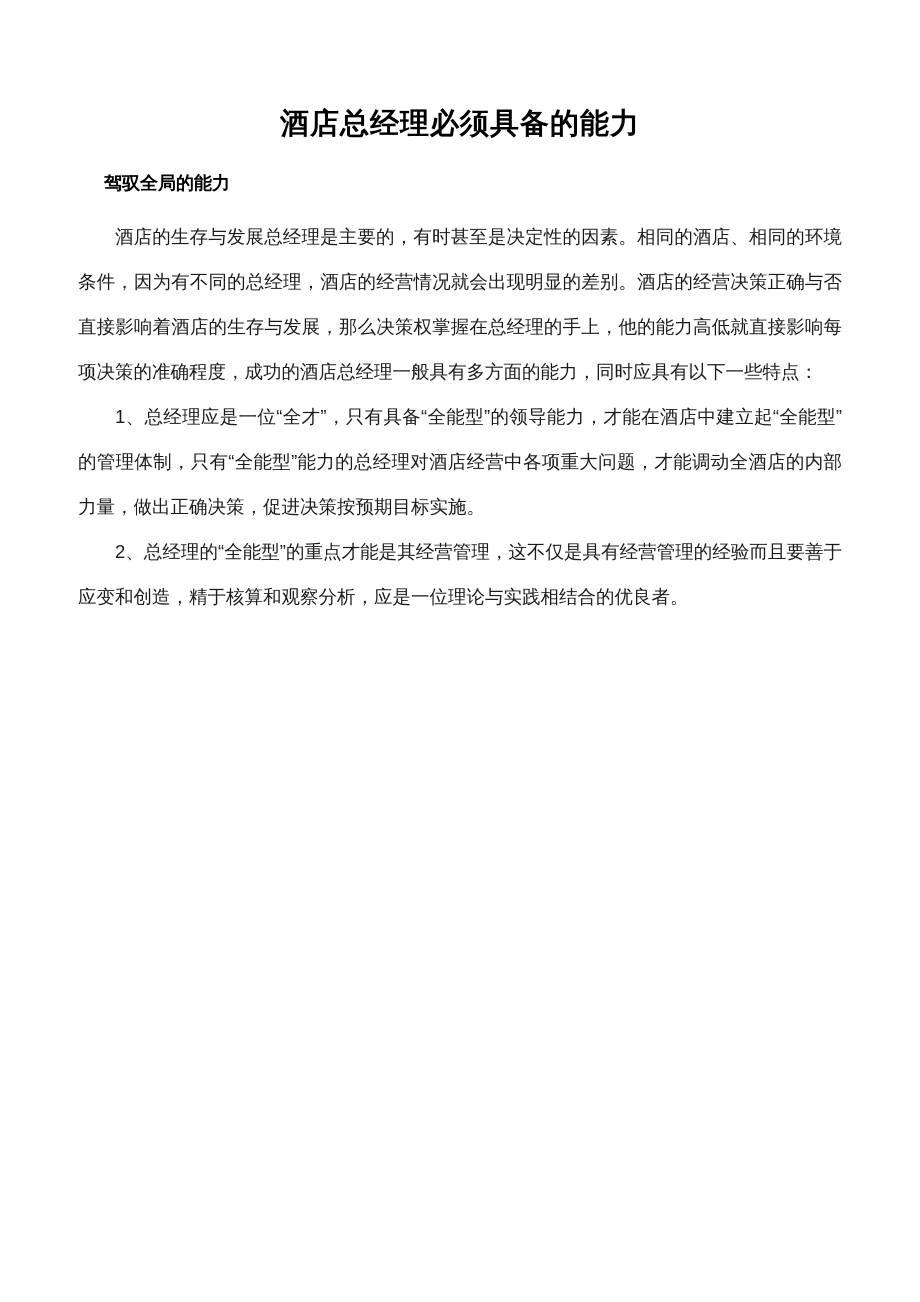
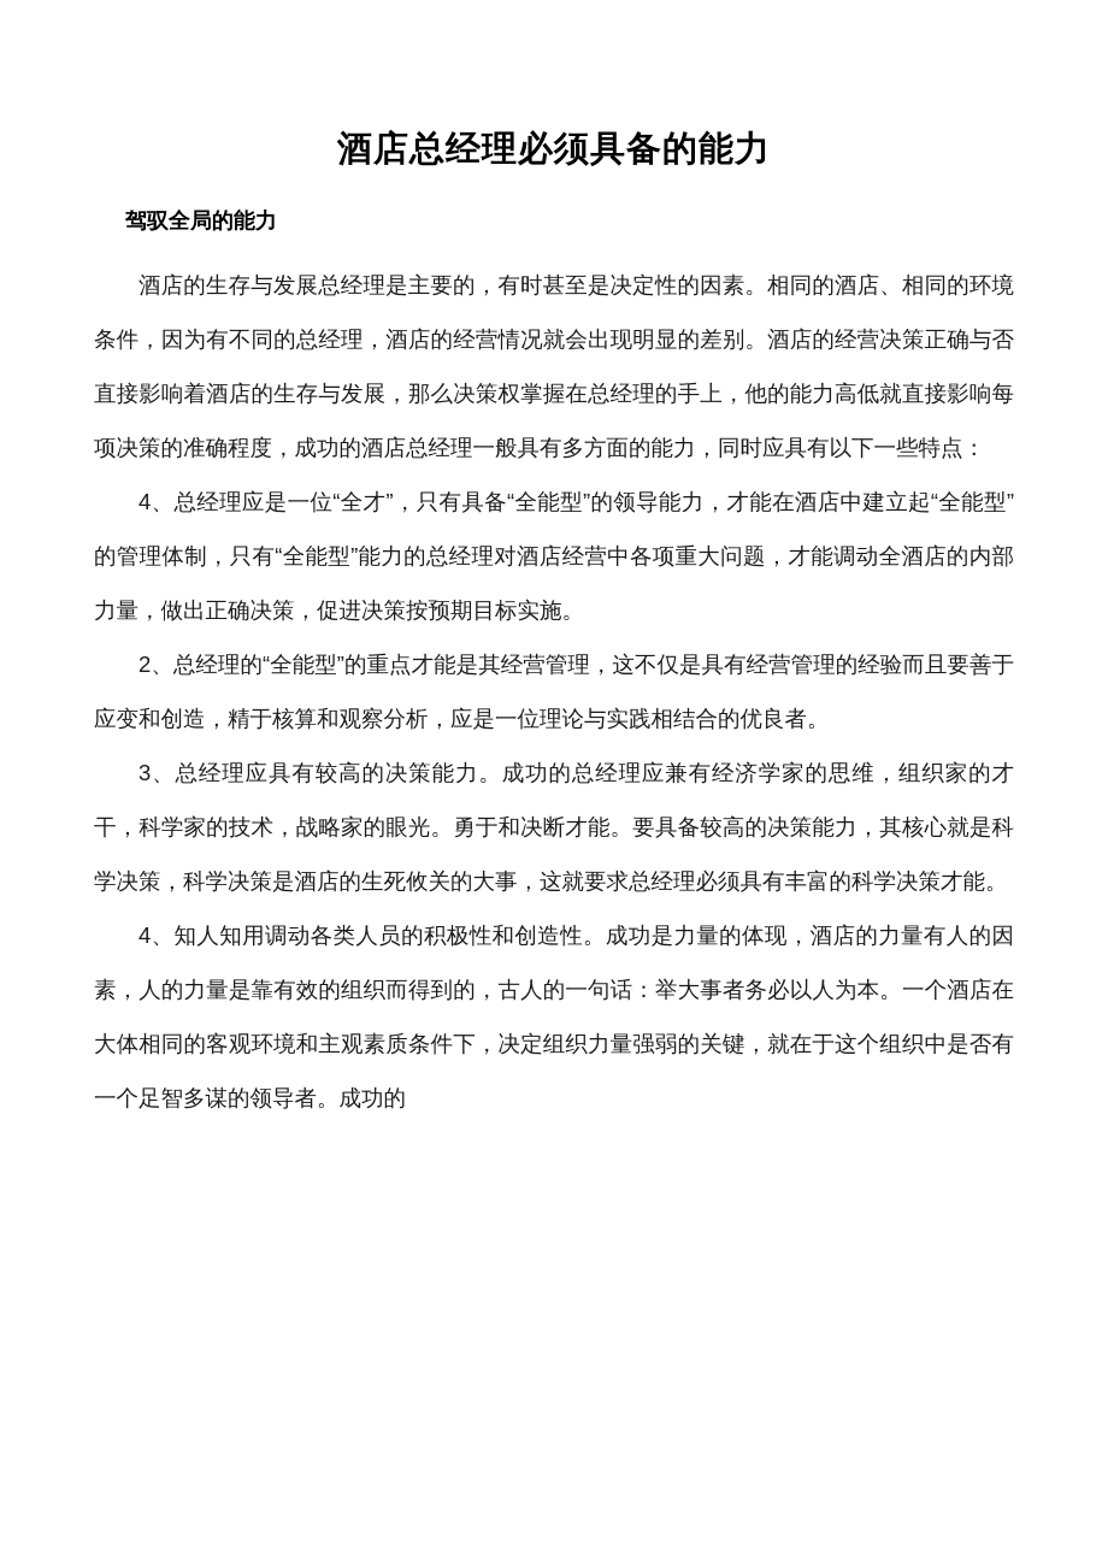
  酒店总经理必须具备的能力
  驾驭全局的能力
  酒店的生存与发展总经理是主要的，有时甚至是决定性的因素。相同的酒店、相同的环境条件，因为有不同的总经理，酒店的经营情况就会出现明显的差别。酒店的经营决策正确与否直接影响着酒店的生存与发展，那么决策权掌握在总经理的手上，他的能力高低就直接影响每项决策的准确程度，成功的酒店总经理一般具有多方面的能力，同时应具有以下一些特点：
- 1、总经理应是一位“全才”，只有具备“全能型”的领导能力，才能在酒店中建立起“全能型”的管理体制，只有“全能型”能力的总经理对酒店经营中各项重大问题，才能调动全酒店的内部力量，做出正确决策，促进决策按预期目标实施。
+ 4、总经理应是一位“全才”，只有具备“全能型”的领导能力，才能在酒店中建立起“全能型”的管理体制，只有“全能型”能力的总经理对酒店经营中各项重大问题，才能调动全酒店的内部力量，做出正确决策，促进决策按预期目标实施。
  2、总经理的“全能型”的重点才能是其经营管理，这不仅是具有经营管理的经验而且要善于应变和创造，精于核算和观察分析，应是一位理论与实践相结合的优良者。
+ 3、总经理应具有较高的决策能力。成功的总经理应兼有经济学家的思维，组织家的才干，科学家的技术，战略家的眼光。勇于和决断才能。要具备较高的决策能力，其核心就是科学决策，科学决策是酒店的生死攸关的大事，这就要求总经理必须具有丰富的科学决策才能。
+ 4、知人知用调动各类人员的积极性和创造性。成功是力量的体现，酒店的力量有人的因素，人的力量是靠有效的组织而得到的，古人的一句话：举大事者务必以人为本。一个酒店在大体相同的客观环境和主观素质条件下，决定组织力量强弱的关键，就在于这个组织中是否有一个足智多谋的领导者。成功的
